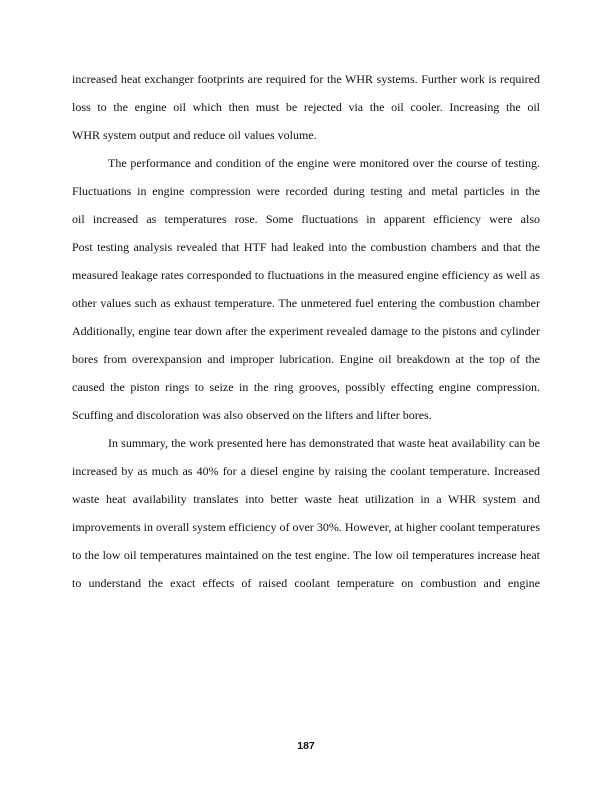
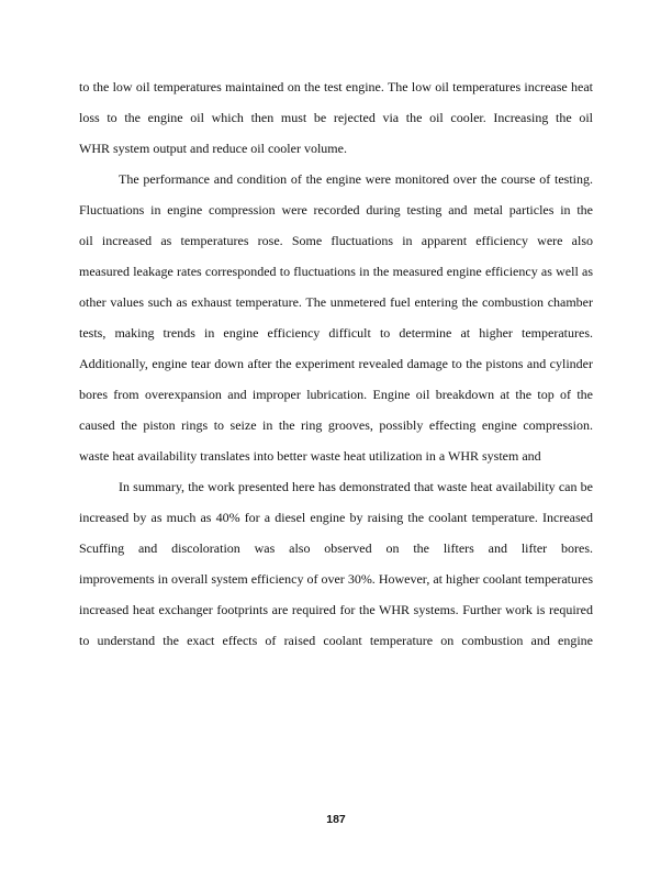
- increased heat exchanger footprints are required for the WHR systems. Further work is required
+ to the low oil temperatures maintained on the test engine. The low oil temperatures increase heat
  loss to the engine oil which then must be rejected via the oil cooler. Increasing the oil
- WHR system output and reduce oil values volume.
+ WHR system output and reduce oil cooler volume.
  The performance and condition of the engine were monitored over the course of testing.
  Fluctuations in engine compression were recorded during testing and metal particles in the
  oil increased as temperatures rose. Some fluctuations in apparent efficiency were also
- Post testing analysis revealed that HTF had leaked into the combustion chambers and that the
  measured leakage rates corresponded to fluctuations in the measured engine efficiency as well as
  other values such as exhaust temperature. The unmetered fuel entering the combustion chamber
+ tests, making trends in engine efficiency difficult to determine at higher temperatures.
  Additionally, engine tear down after the experiment revealed damage to the pistons and cylinder
  bores from overexpansion and improper lubrication. Engine oil breakdown at the top of the
  caused the piston rings to seize in the ring grooves, possibly effecting engine compression.
- Scuffing and discoloration was also observed on the lifters and lifter bores.
+ waste heat availability translates into better waste heat utilization in a WHR system and
  In summary, the work presented here has demonstrated that waste heat availability can be
  increased by as much as 40% for a diesel engine by raising the coolant temperature. Increased
- waste heat availability translates into better waste heat utilization in a WHR system and
+ Scuffing and discoloration was also observed on the lifters and lifter bores.
  improvements in overall system efficiency of over 30%. However, at higher coolant temperatures
- to the low oil temperatures maintained on the test engine. The low oil temperatures increase heat
+ increased heat exchanger footprints are required for the WHR systems. Further work is required
  to understand the exact effects of raised coolant temperature on combustion and engine
  187
